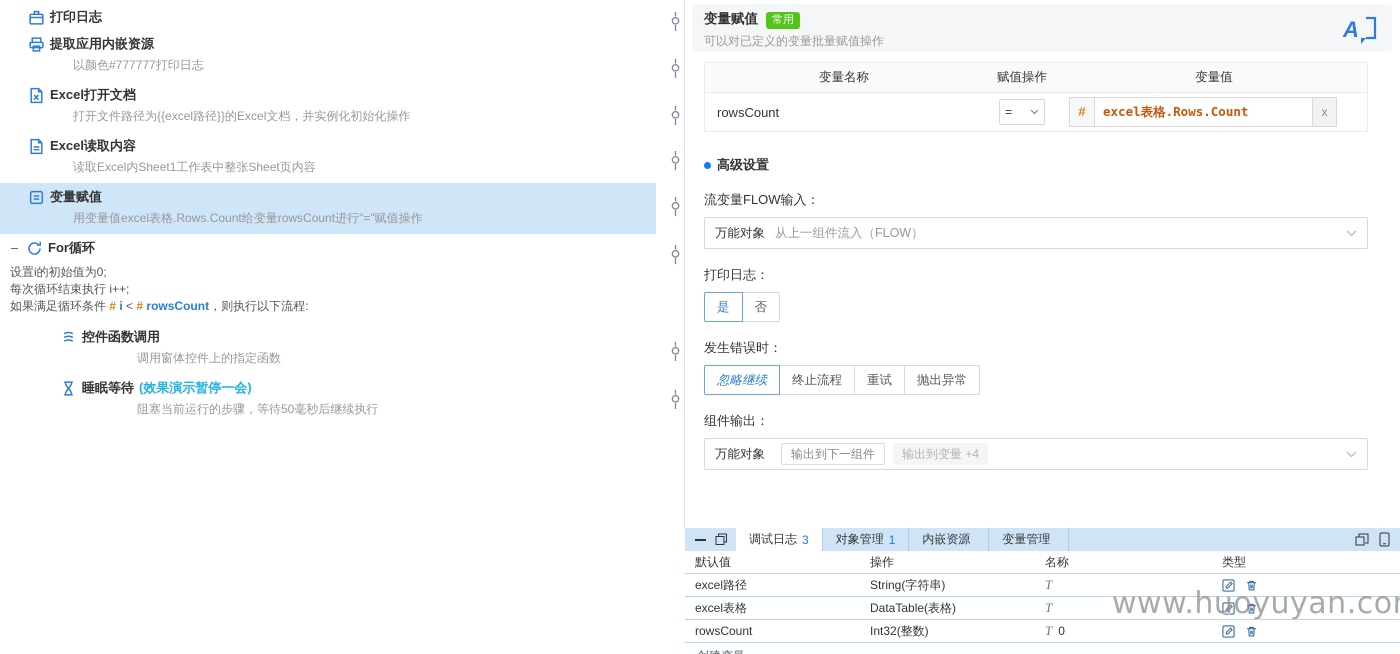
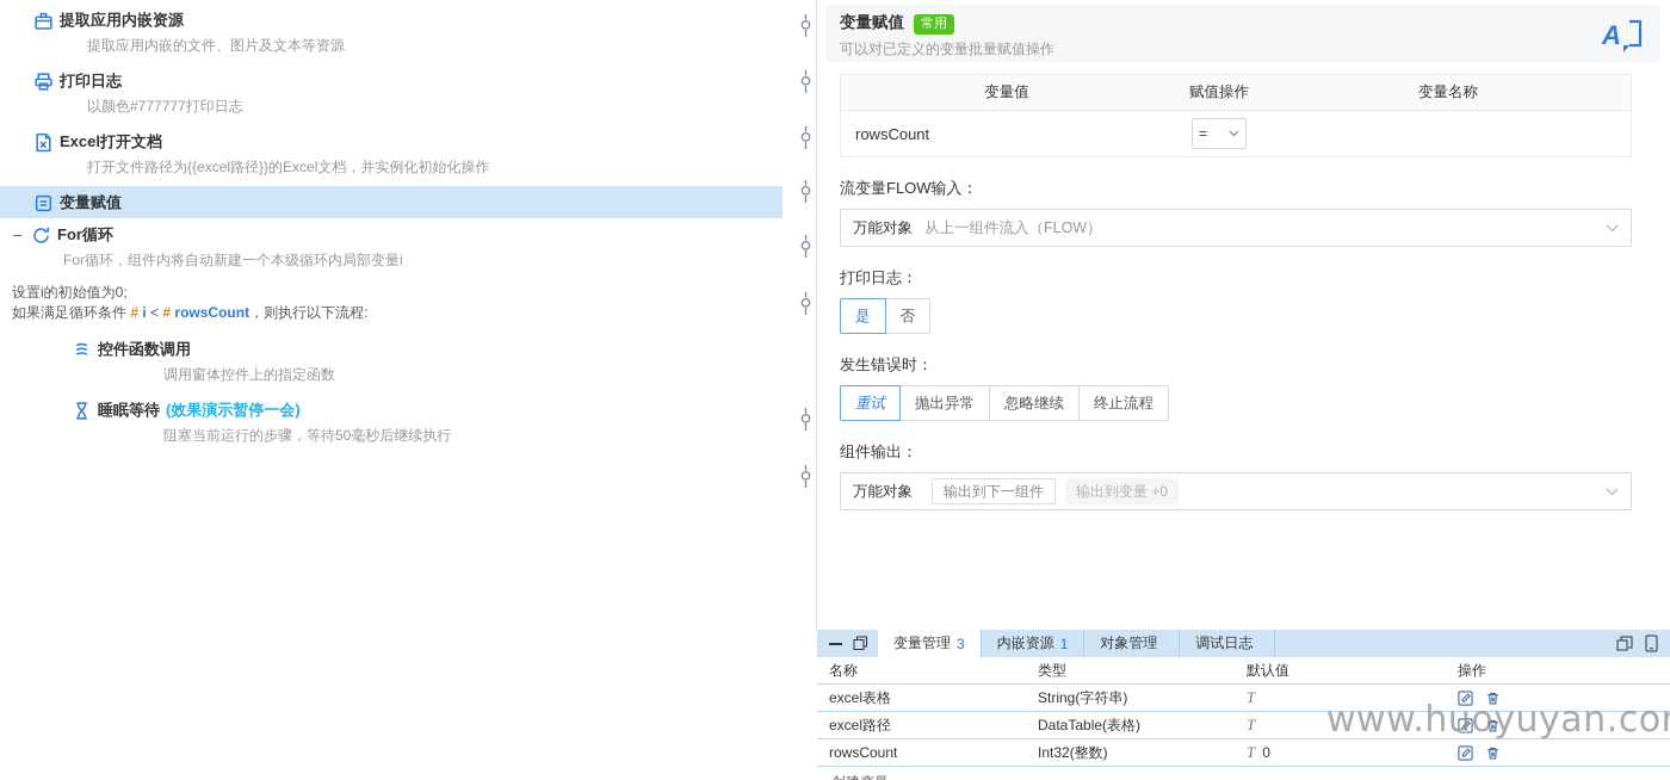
- 打印日志
+ 提取应用内嵌资源
+ 提取应用内嵌的文件、图片及文本等资源
- 提取应用内嵌资源
+ 打印日志
  以颜色#777777打印日志
  Excel打开文档
  打开文件路径为{{excel路径}}的Excel文档，并实例化初始化操作
- Excel读取内容
- 读取Excel内Sheet1工作表中整张Sheet页内容
  变量赋值
- 用变量值excel表格.Rows.Count给变量rowsCount进行"="赋值操作
  −
  For循环
+ For循环，组件内将自动新建一个本级循环内局部变量i
  设置i的初始值为0;
- 每次循环结束执行 i++;
  如果满足循环条件 # i < # rowsCount，则执行以下流程:
  控件函数调用
  调用窗体控件上的指定函数
  睡眠等待
  (效果演示暂停一会)
  阻塞当前运行的步骤，等待50毫秒后继续执行
  变量赋值
  常用
  可以对已定义的变量批量赋值操作
  A
- 变量名称
+ 变量值
  赋值操作
- 变量值
+ 变量名称
  rowsCount
  =
- #
- excel表格.Rows.Count
- x
- 高级设置
  流变量FLOW输入：
  万能对象
  从上一组件流入（FLOW）
  打印日志：
  是
  否
  发生错误时：
- 忽略继续
+ 重试
- 终止流程
+ 抛出异常
- 重试
+ 忽略继续
- 抛出异常
+ 终止流程
  组件输出：
  万能对象
  输出到下一组件
- 输出到变量 +4
+ 输出到变量 +0
- 调试日志
+ 变量管理
  3
- 对象管理
+ 内嵌资源
  1
- 内嵌资源
+ 对象管理
- 变量管理
+ 调试日志
- 默认值
+ 名称
- 操作
+ 类型
- 名称
+ 默认值
- 类型
+ 操作
- excel路径
+ excel表格
  String(字符串)
  T
- excel表格
+ excel路径
  DataTable(表格)
  T
  rowsCount
  Int32(整数)
  T
  0
  www.huoyuyan.co
